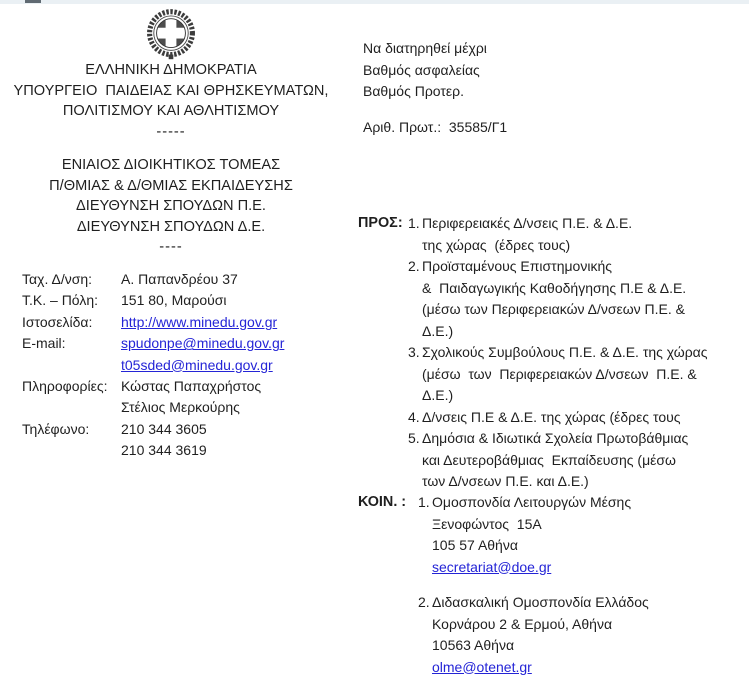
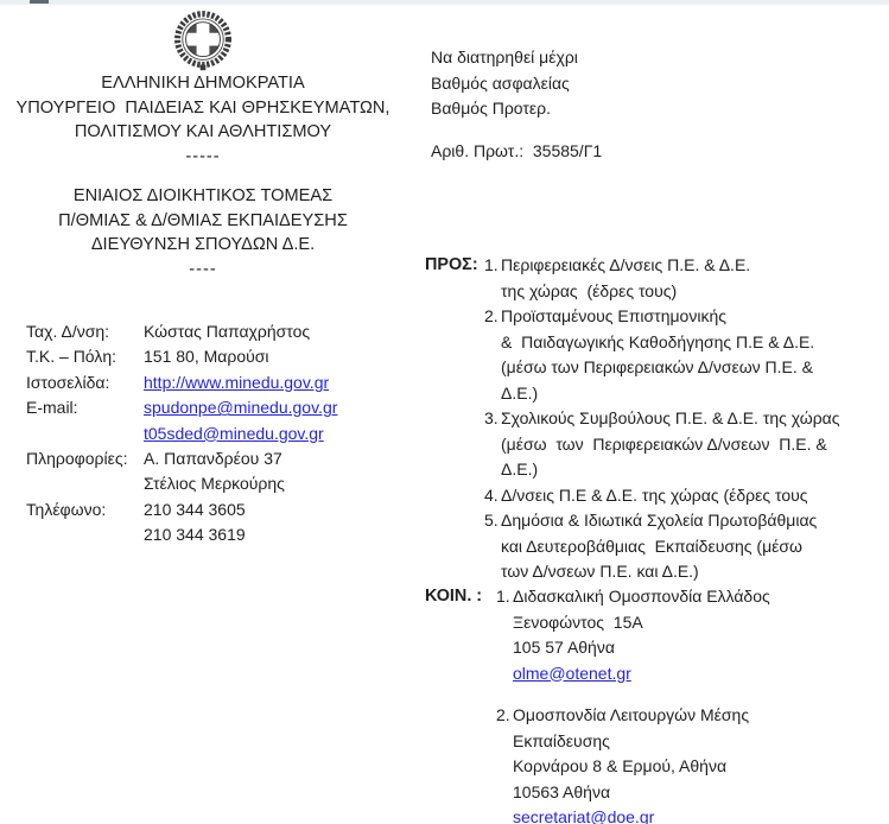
  ΕΛΛΗΝΙΚΗ ΔΗΜΟΚΡΑΤΙΑ
  ΥΠΟΥΡΓΕΙΟ ΠΑΙΔΕΙΑΣ ΚΑΙ ΘΡΗΣΚΕΥΜΑΤΩΝ,
  ΠΟΛΙΤΙΣΜΟΥ ΚΑΙ ΑΘΛΗΤΙΣΜΟΥ
  -----
  ΕΝΙΑΙΟΣ ΔΙΟΙΚΗΤΙΚΟΣ ΤΟΜΕΑΣ
  Π/ΘΜΙΑΣ & Δ/ΘΜΙΑΣ ΕΚΠΑΙΔΕΥΣΗΣ
- ΔΙΕΥΘΥΝΣΗ ΣΠΟΥΔΩΝ Π.Ε.
  ΔΙΕΥΘΥΝΣΗ ΣΠΟΥΔΩΝ Δ.Ε.
  ----
  Ταχ. Δ/νση:
- Α. Παπανδρέου 37
+ Κώστας Παπαχρήστος
  Τ.Κ. – Πόλη:
  151 80, Μαρούσι
  Ιστοσελίδα:
  http://www.minedu.gov.gr
  E-mail:
  spudonpe@minedu.gov.gr
  t05sded@minedu.gov.gr
  Πληροφορίες:
- Κώστας Παπαχρήστος
+ Α. Παπανδρέου 37
  Στέλιος Μερκούρης
  Τηλέφωνο:
  210 344 3605
  210 344 3619
  Να διατηρηθεί μέχρι
  Βαθμός ασφαλείας
  Βαθμός Προτερ.
  Αριθ. Πρωτ.: 35585/Γ1
  ΠΡΟΣ:
  1. Περιφερειακές Δ/νσεις Π.Ε. & Δ.Ε.
  της χώρας (έδρες τους)
  2. Προϊσταμένους Επιστημονικής
  & Παιδαγωγικής Καθοδήγησης Π.Ε & Δ.Ε.
  (μέσω των Περιφερειακών Δ/νσεων Π.Ε. &
  Δ.Ε.)
  3. Σχολικούς Συμβούλους Π.Ε. & Δ.Ε. της χώρας
  (μέσω των Περιφερειακών Δ/νσεων Π.Ε. &
  Δ.Ε.)
  4. Δ/νσεις Π.Ε & Δ.Ε. της χώρας (έδρες τους
  5. Δημόσια & Ιδιωτικά Σχολεία Πρωτοβάθμιας
  και Δευτεροβάθμιας Εκπαίδευσης (μέσω
  των Δ/νσεων Π.Ε. και Δ.Ε.)
  ΚΟΙΝ. :
- 1. Ομοσπονδία Λειτουργών Μέσης
+ 1. Διδασκαλική Ομοσπονδία Ελλάδος
  Ξενοφώντος 15Α
  105 57 Αθήνα
- secretariat@doe.gr
+ olme@otenet.gr
- 2. Διδασκαλική Ομοσπονδία Ελλάδος
+ 2. Ομοσπονδία Λειτουργών Μέσης
+ Εκπαίδευσης
- Κορνάρου 2 & Ερμού, Αθήνα
+ Κορνάρου 8 & Ερμού, Αθήνα
  10563 Αθήνα
- olme@otenet.gr
+ secretariat@doe.gr
